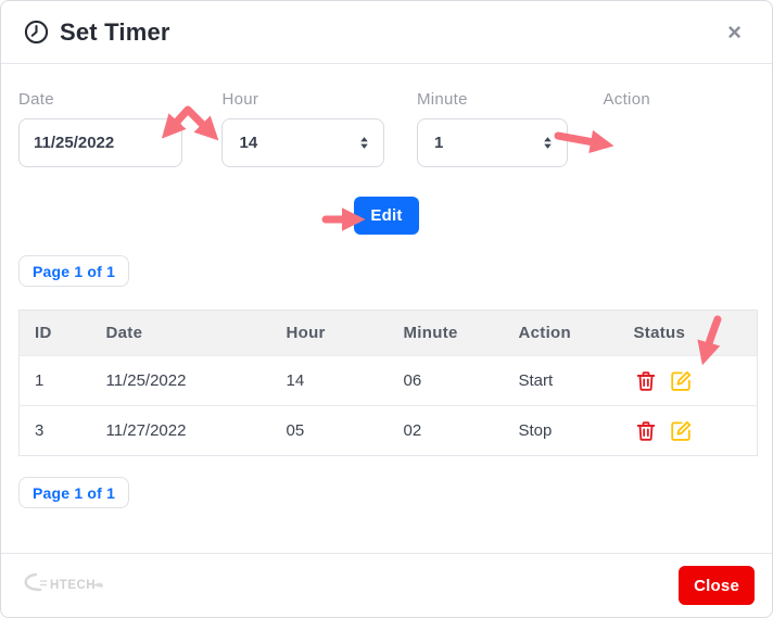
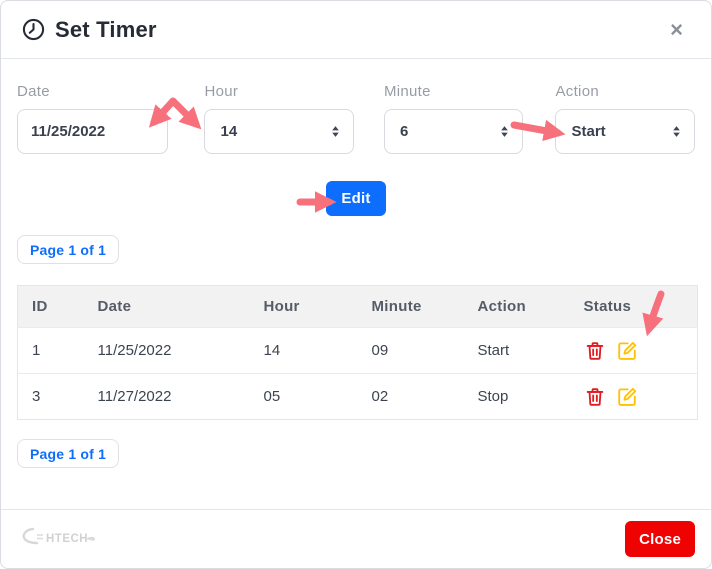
  Set Timer
  ×
  Date
  11/25/2022
  Hour
  14
  Minute
- 1
+ 6
  Action
+ Start
  Edit
  Page 1 of 1
  ID	Date	Hour	Minute	Action	Status
- 1	11/25/2022	14	06	Start
+ 1	11/25/2022	14	09	Start
  3	11/27/2022	05	02	Stop
  Page 1 of 1
  HTECH
  Close
